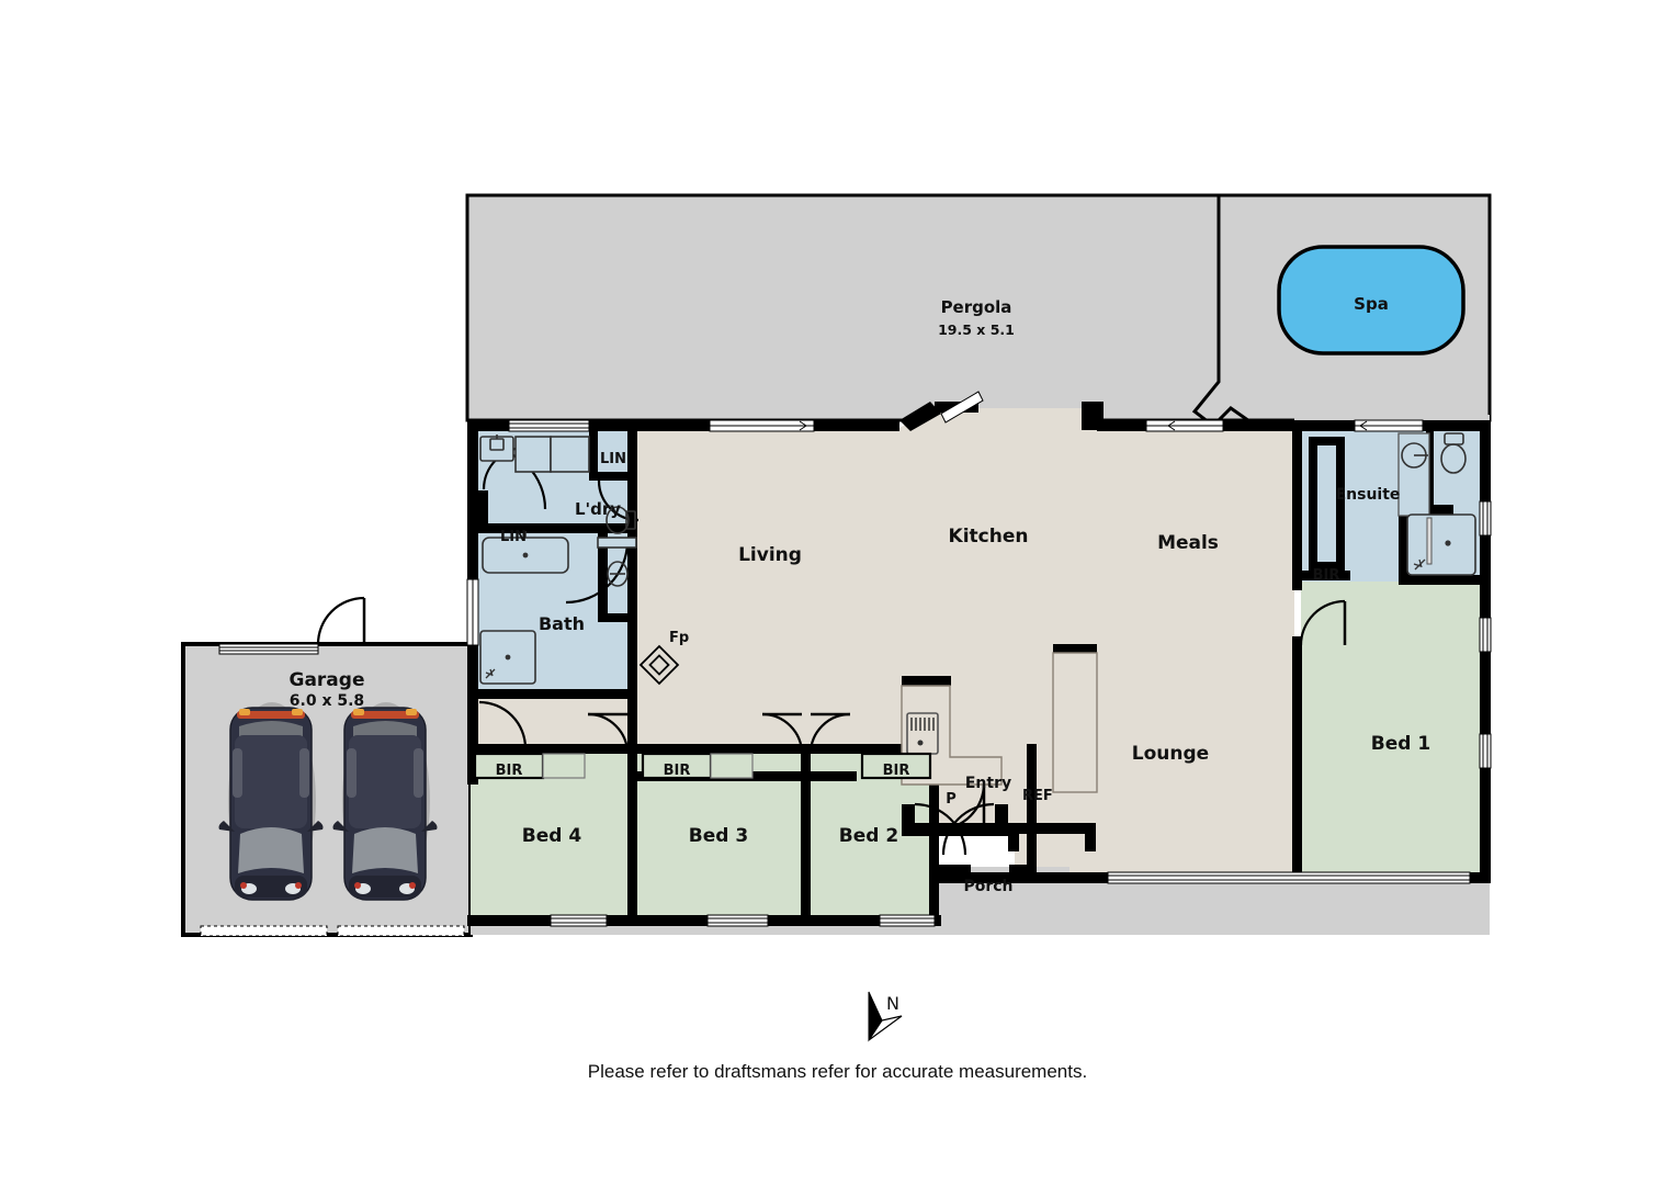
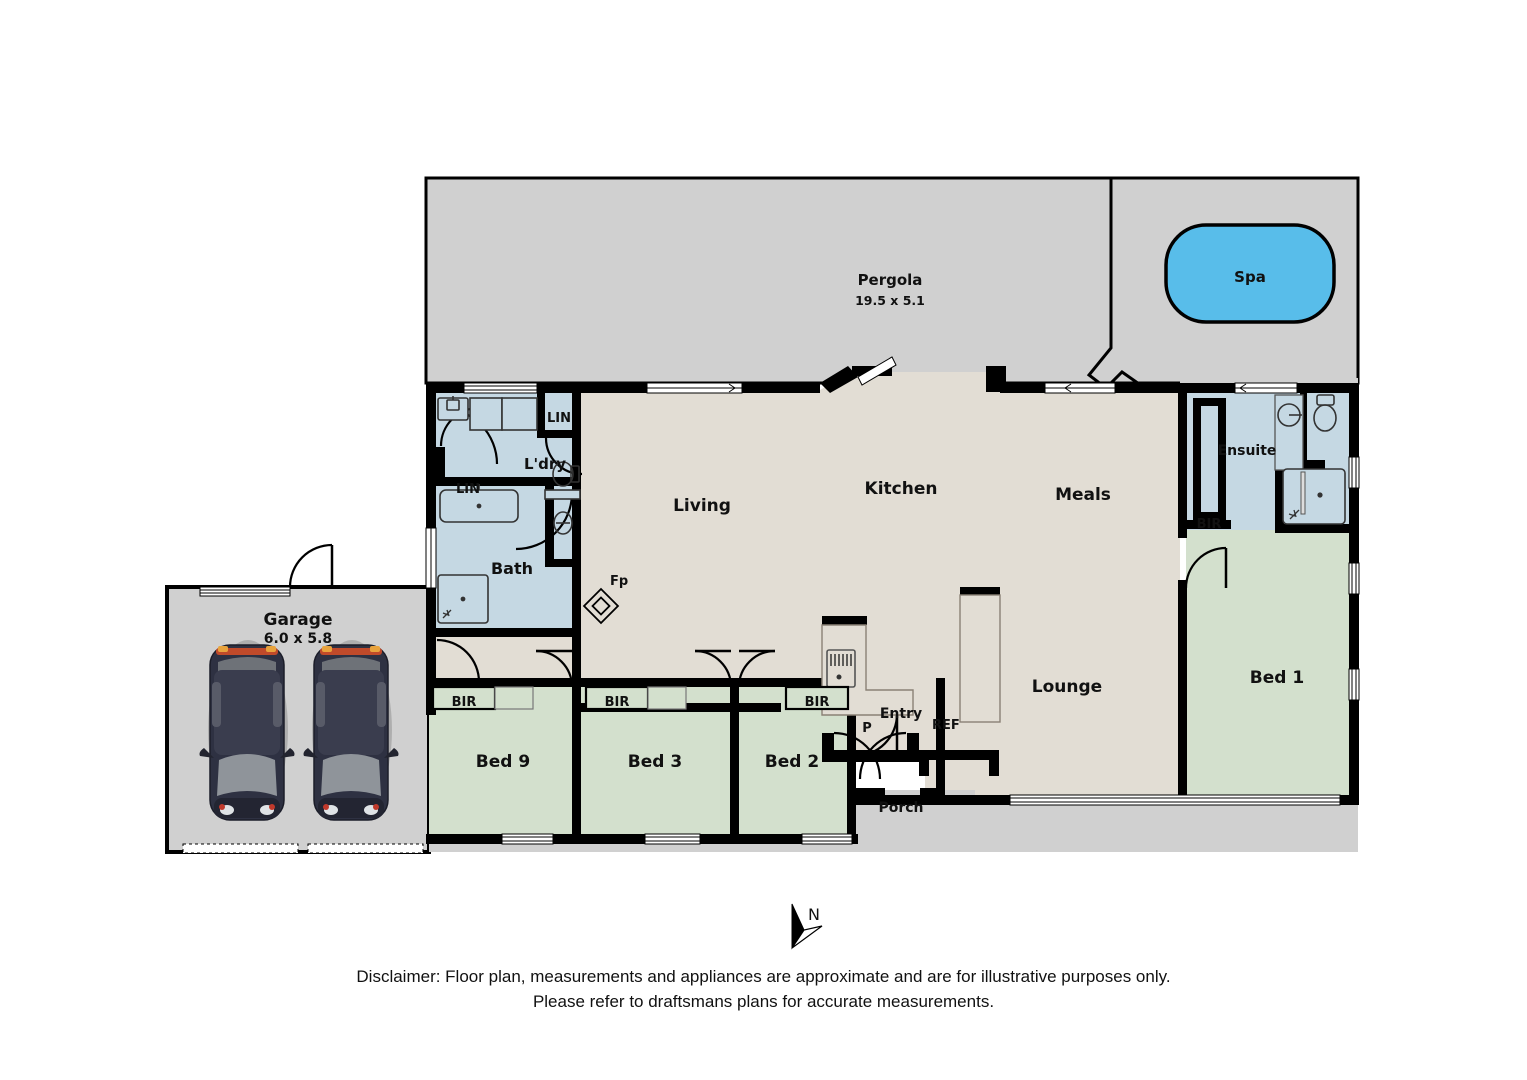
  Spa
  Pergola
  19.5 x 5.1
  Garage
  6.0 x 5.8
  Living
  Kitchen
  Meals
  Lounge
  Bath
  L'dry
  LIN
  LIN
  Ensuite
  BIR
  Bed 1
- Bed 4
+ Bed 9
  Bed 3
  Bed 2
  BIR
  BIR
  BIR
  Entry
  Porch
  P
  REF
  Fp
  N
+ Disclaimer: Floor plan, measurements and appliances are approximate and are for illustrative purposes only.
- Please refer to draftsmans refer for accurate measurements.
+ Please refer to draftsmans plans for accurate measurements.
